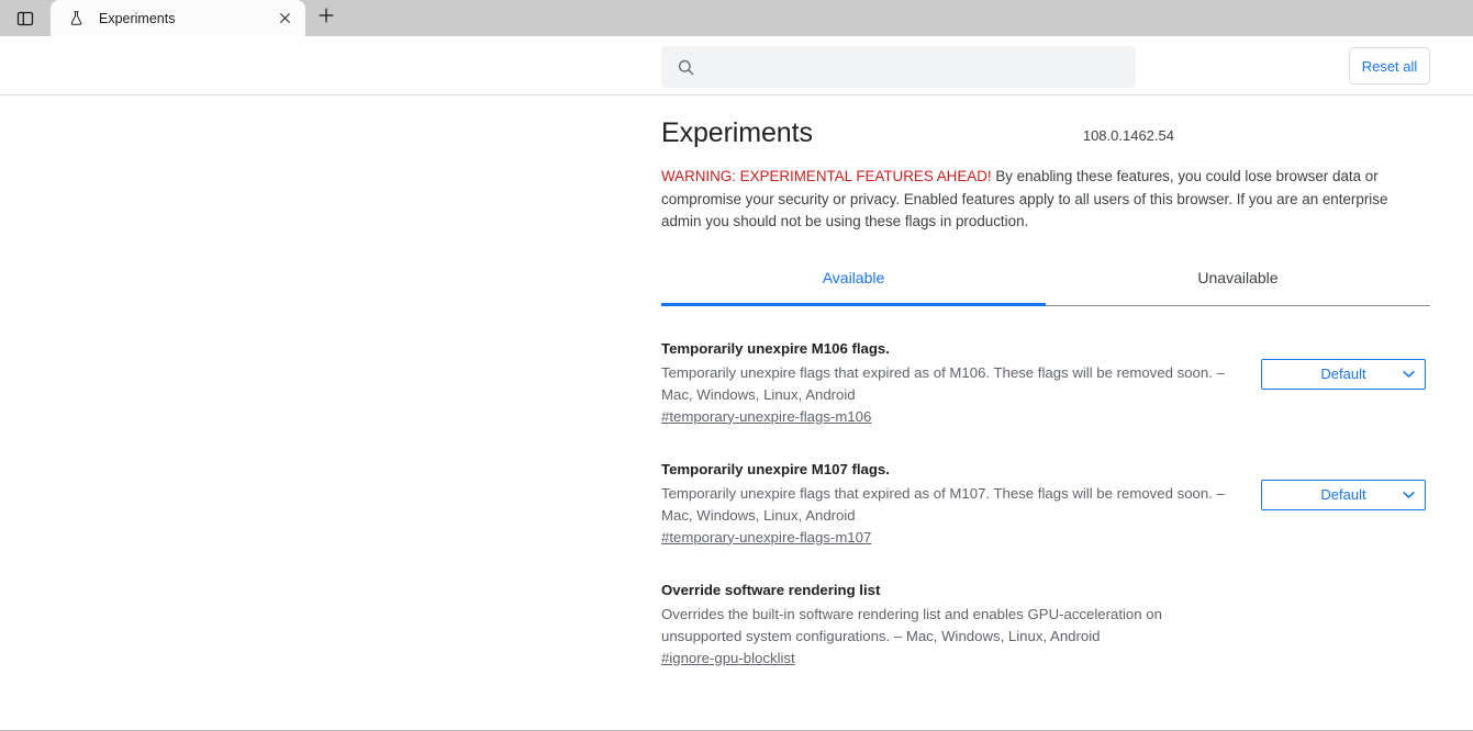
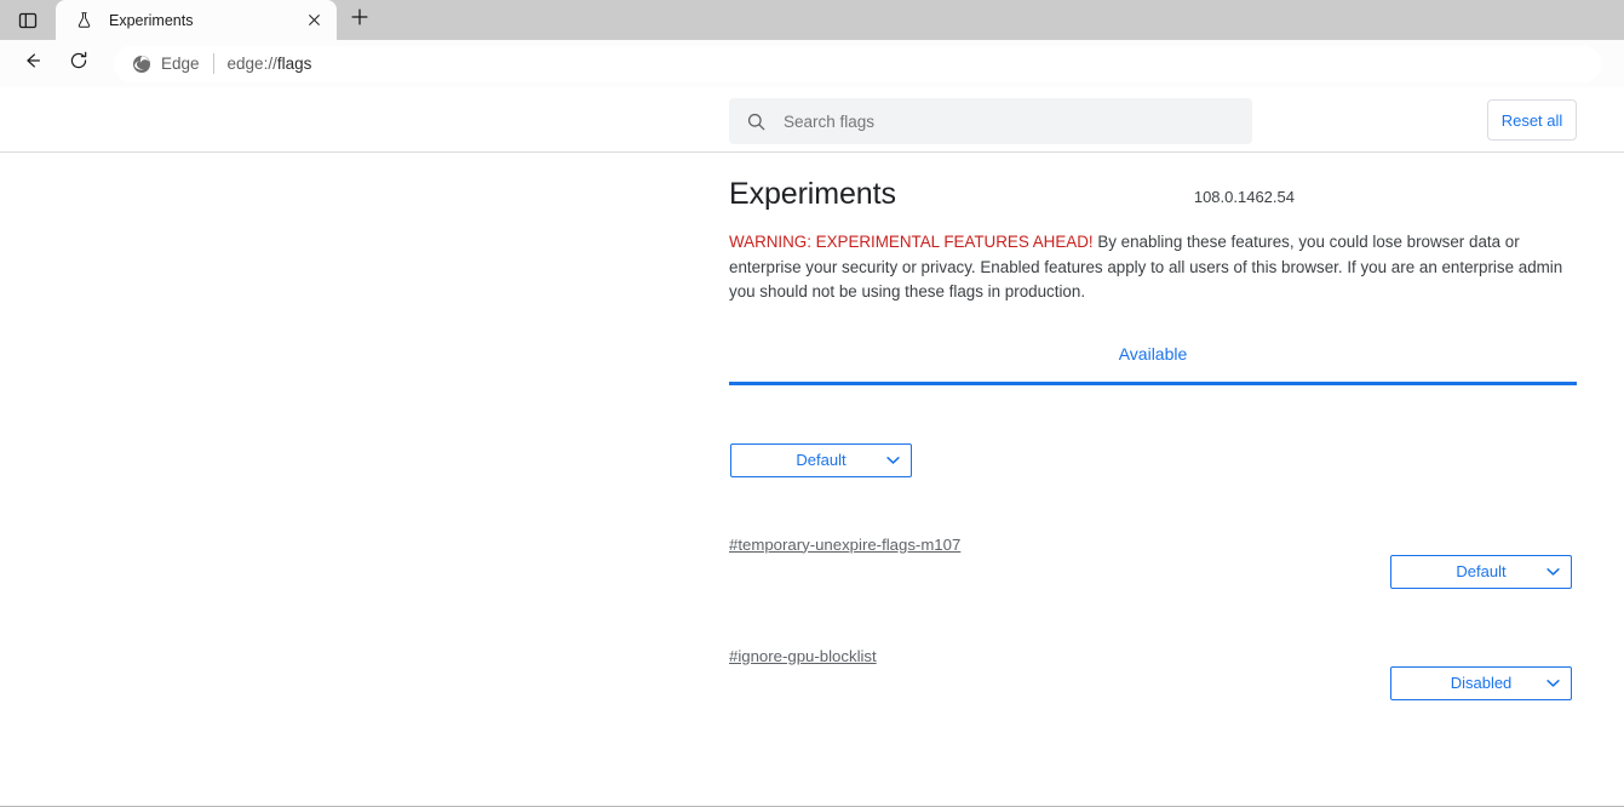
  Experiments
+ Edge
+ edge://flags
+ Search flags
  Reset all
  Experiments
  108.0.1462.54
- WARNING: EXPERIMENTAL FEATURES AHEAD! By enabling these features, you could lose browser data or compromise your security or privacy. Enabled features apply to all users of this browser. If you are an enterprise admin you should not be using these flags in production.
+ WARNING: EXPERIMENTAL FEATURES AHEAD! By enabling these features, you could lose browser data or enterprise your security or privacy. Enabled features apply to all users of this browser. If you are an enterprise admin you should not be using these flags in production.
  Available
- Unavailable
- Temporarily unexpire M106 flags.
- Temporarily unexpire flags that expired as of M106. These flags will be removed soon. – Mac, Windows, Linux, Android
- #temporary-unexpire-flags-m106
  Default
- Temporarily unexpire M107 flags.
- Temporarily unexpire flags that expired as of M107. These flags will be removed soon. – Mac, Windows, Linux, Android
  #temporary-unexpire-flags-m107
  Default
- Override software rendering list
- Overrides the built-in software rendering list and enables GPU-acceleration on unsupported system configurations. – Mac, Windows, Linux, Android
  #ignore-gpu-blocklist
+ Disabled
